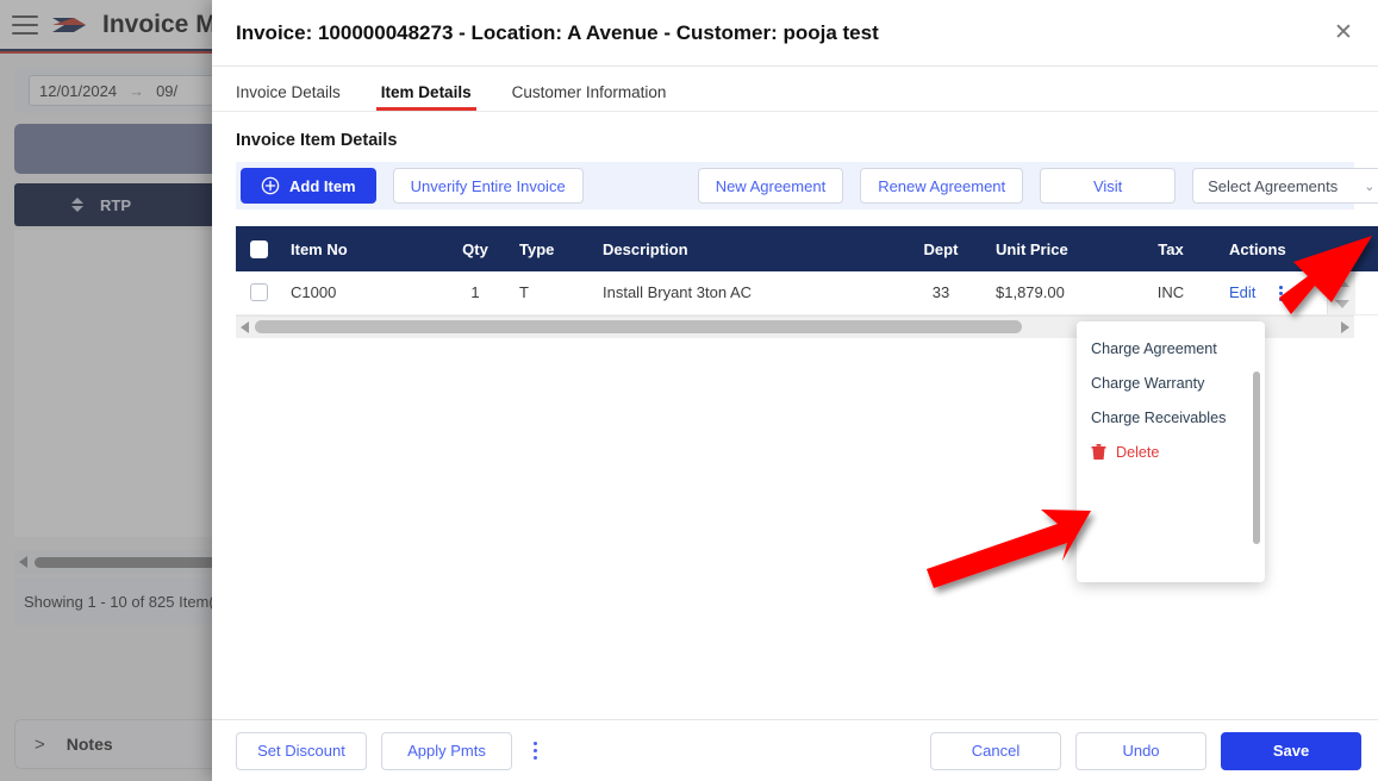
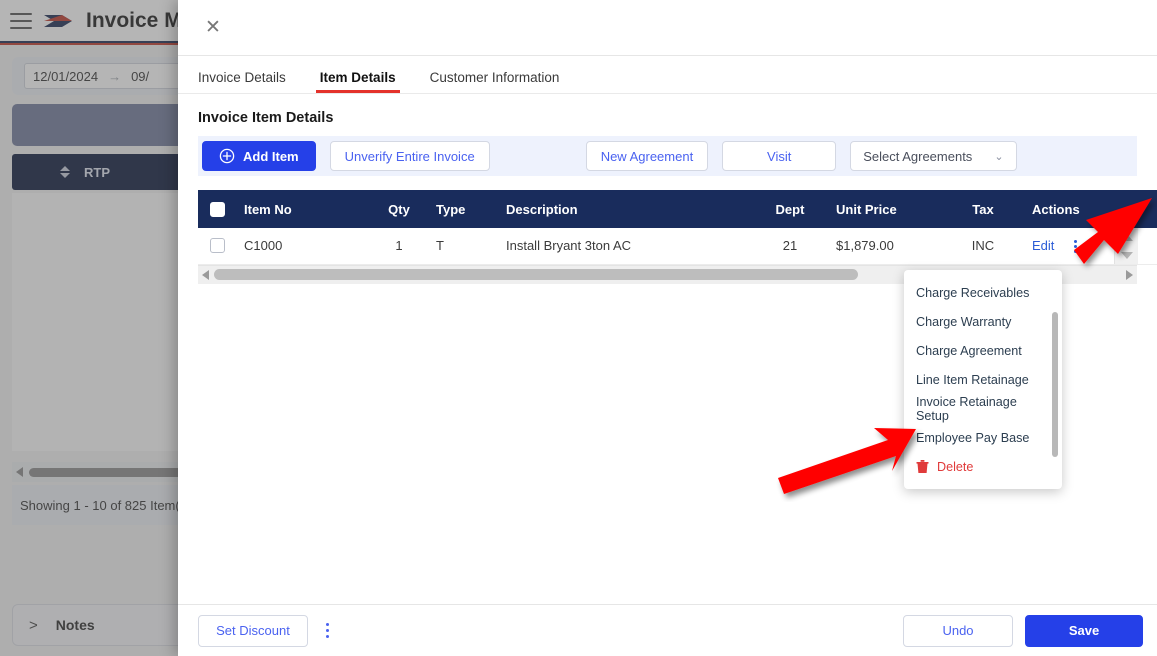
  Invoice M
  12/01/2024
  →
  09/
  RTP
  Showing 1 - 10 of 825 Item
  >
  Notes
- Invoice: 100000048273 - Location: A Avenue - Customer: pooja test
  ✕
  Invoice Details
  Item Details
  Customer Information
  Invoice Item Details
  Add Item
  Unverify Entire Invoice
  New Agreement
- Renew Agreement
  Visit
  Select Agreements
  ⌄
  	Item No	Qty	Type	Description	Dept	Unit Price	Tax	Actions
- 	C1000	1	T	Install Bryant 3ton AC	33	$1,879.00	INC	Edit
+ 	C1000	1	T	Install Bryant 3ton AC	21	$1,879.00	INC	Edit
  Set Discount
- Apply Pmts
- Cancel
  Undo
  Save
- Charge Agreement
+ Charge Receivables
  Charge Warranty
- Charge Receivables
+ Charge Agreement
+ Line Item Retainage
+ Invoice Retainage Setup
+ Employee Pay Base
  Delete
